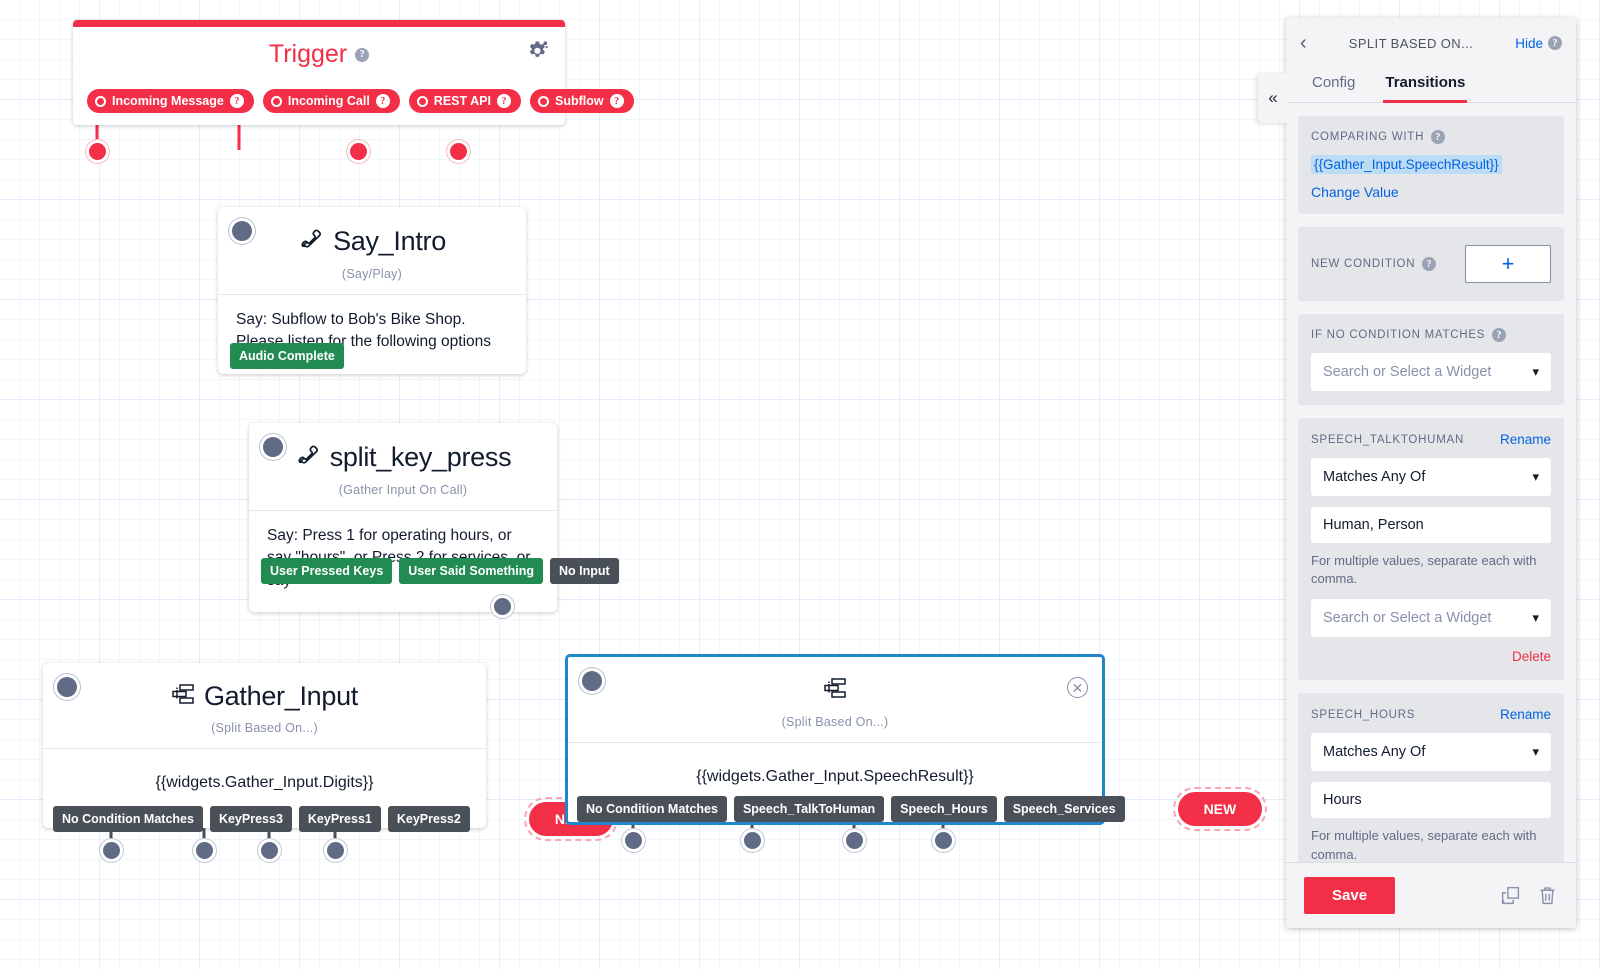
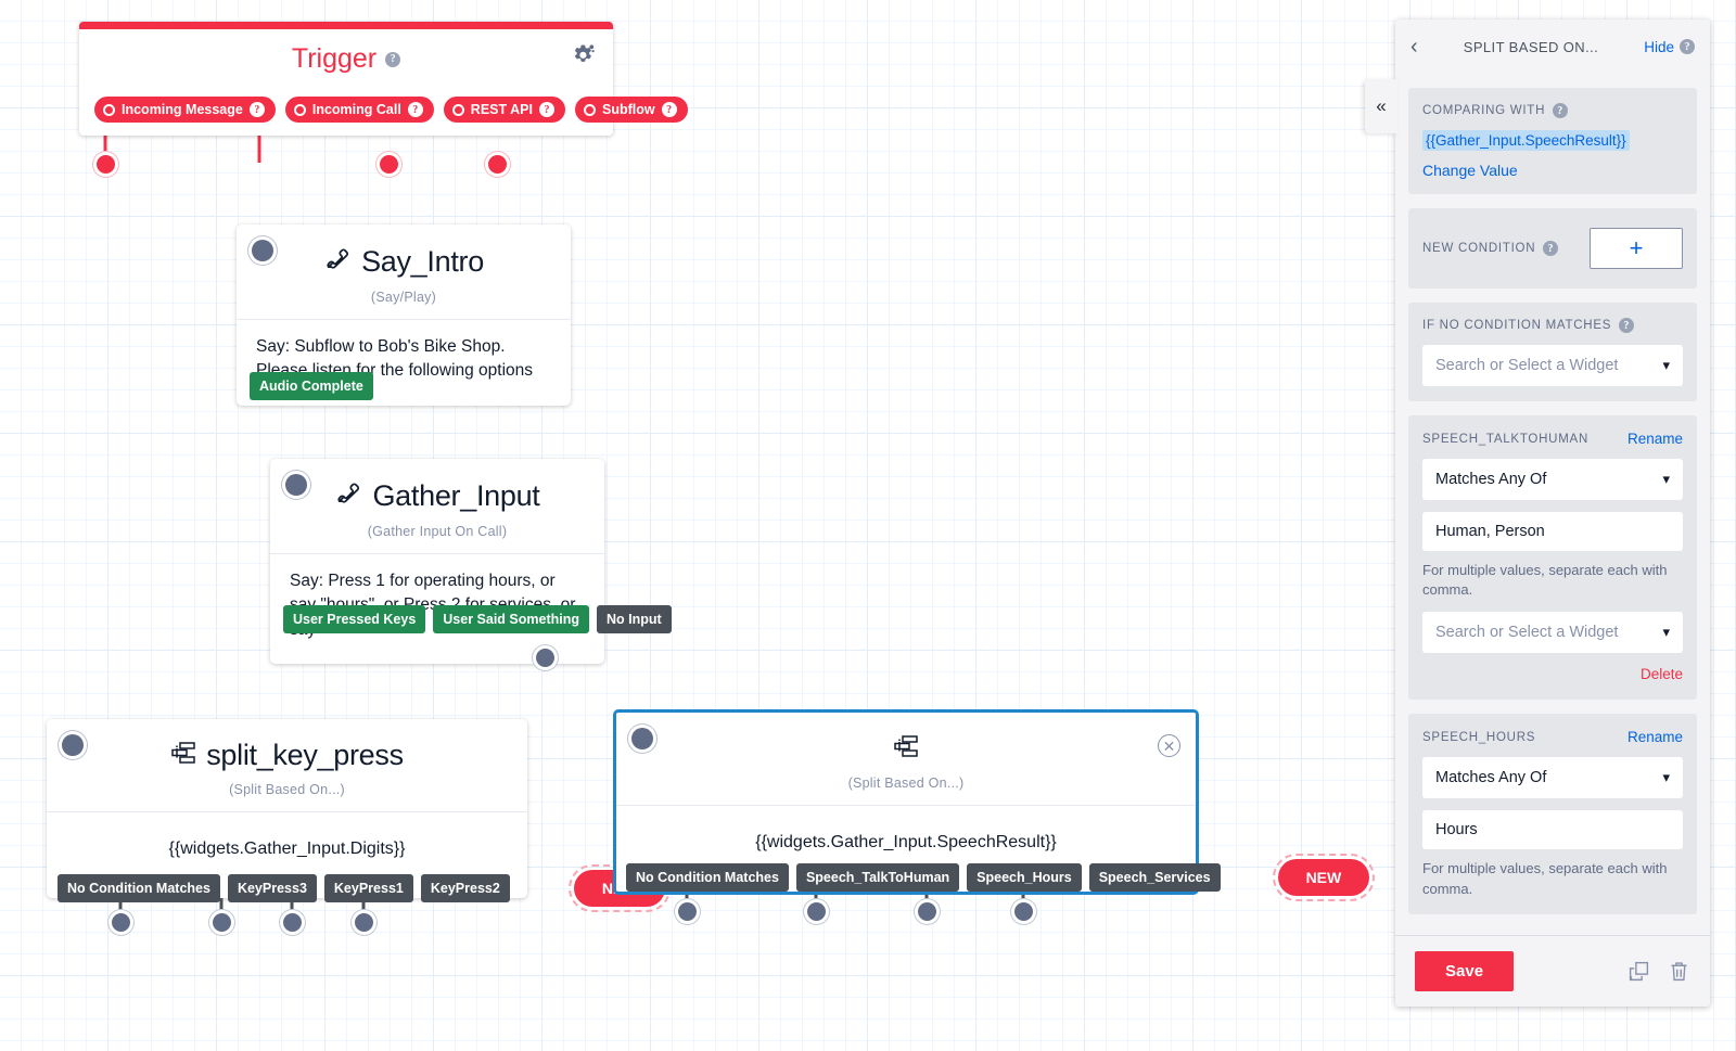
  Trigger
  ?
  Incoming Message
  ?
  Incoming Call
  ?
  REST API
  ?
  Subflow
  ?
  Say_Intro
  (Say/Play)
  Say: Subflow to Bob's Bike Shop. Please listen for the following options
  Audio Complete
- split_key_press
+ Gather_Input
  (Gather Input On Call)
  User Pressed Keys
  User Said Something
  No Input
- Gather_Input
+ split_key_press
  (Split Based On...)
  {{widgets.Gather_Input.Digits}}
  No Condition Matches
  KeyPress3
  KeyPress1
  KeyPress2
  ✕
  (Split Based On...)
  {{widgets.Gather_Input.SpeechResult}}
  No Condition Matches
  Speech_TalkToHuman
  Speech_Hours
  Speech_Services
  NEW
  «
  ‹
  SPLIT BASED ON...
  Hide
  ?
- Config
- Transitions
  COMPARING WITH
  ?
  {{Gather_Input.SpeechResult}}
  Change Value
  NEW CONDITION
  ?
  +
  IF NO CONDITION MATCHES
  ?
  Search or Select a Widget
  ▾
  SPEECH_TALKTOHUMAN
  Rename
  Matches Any Of
  ▾
  Human, Person
  For multiple values, separate each with comma.
  Search or Select a Widget
  ▾
  Delete
  SPEECH_HOURS
  Rename
  Matches Any Of
  ▾
  Hours
  For multiple values, separate each with comma.
  Save
